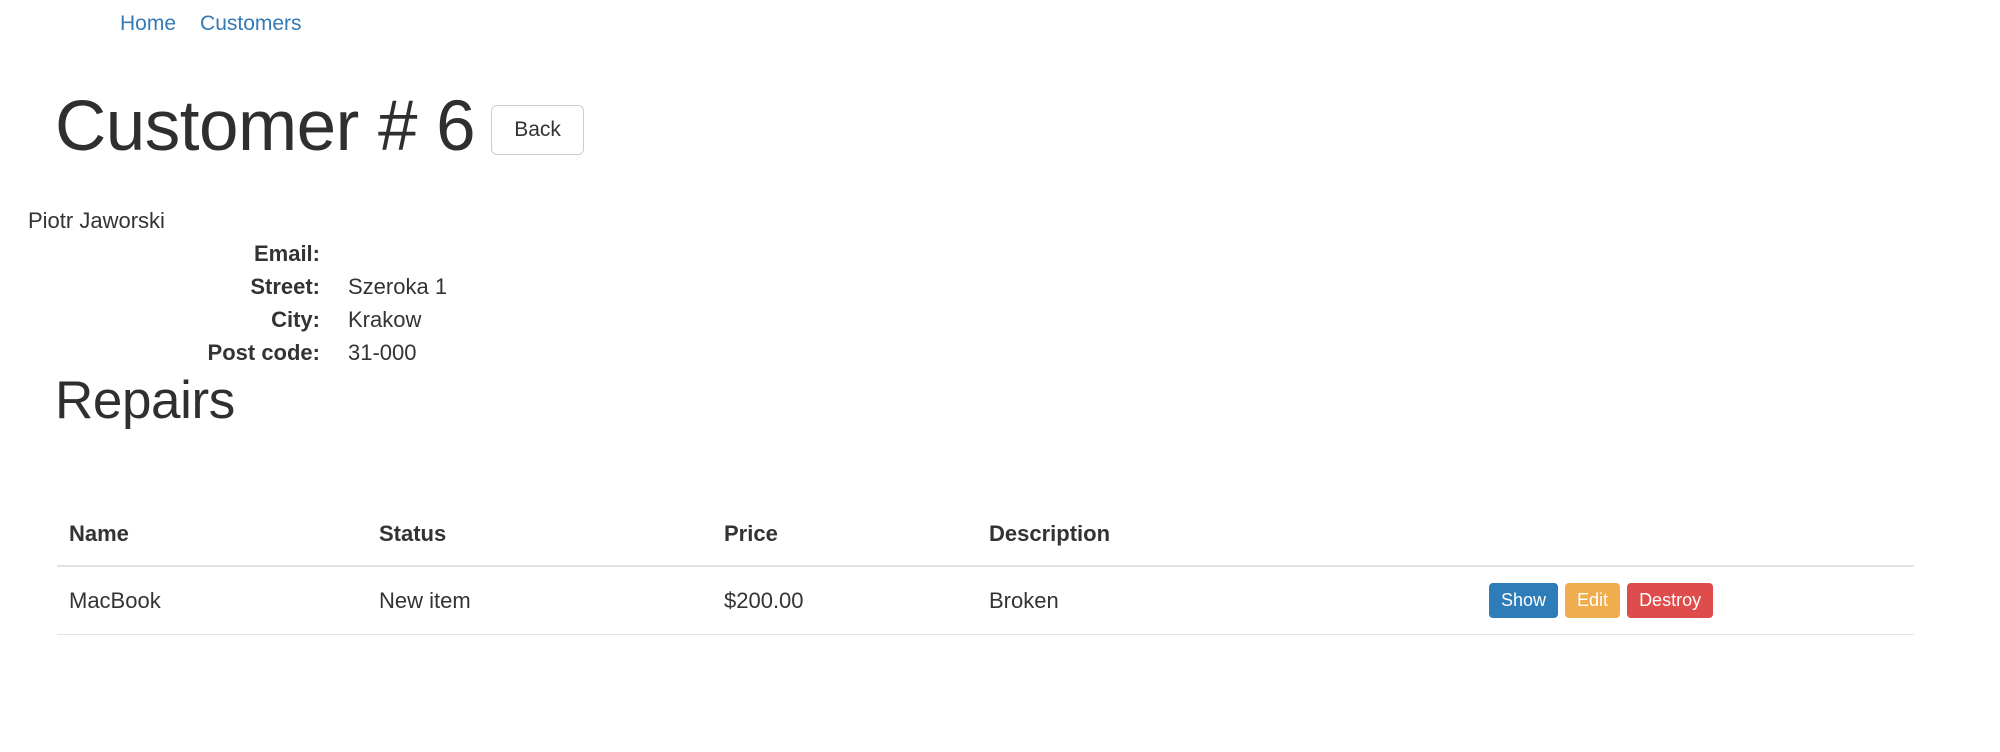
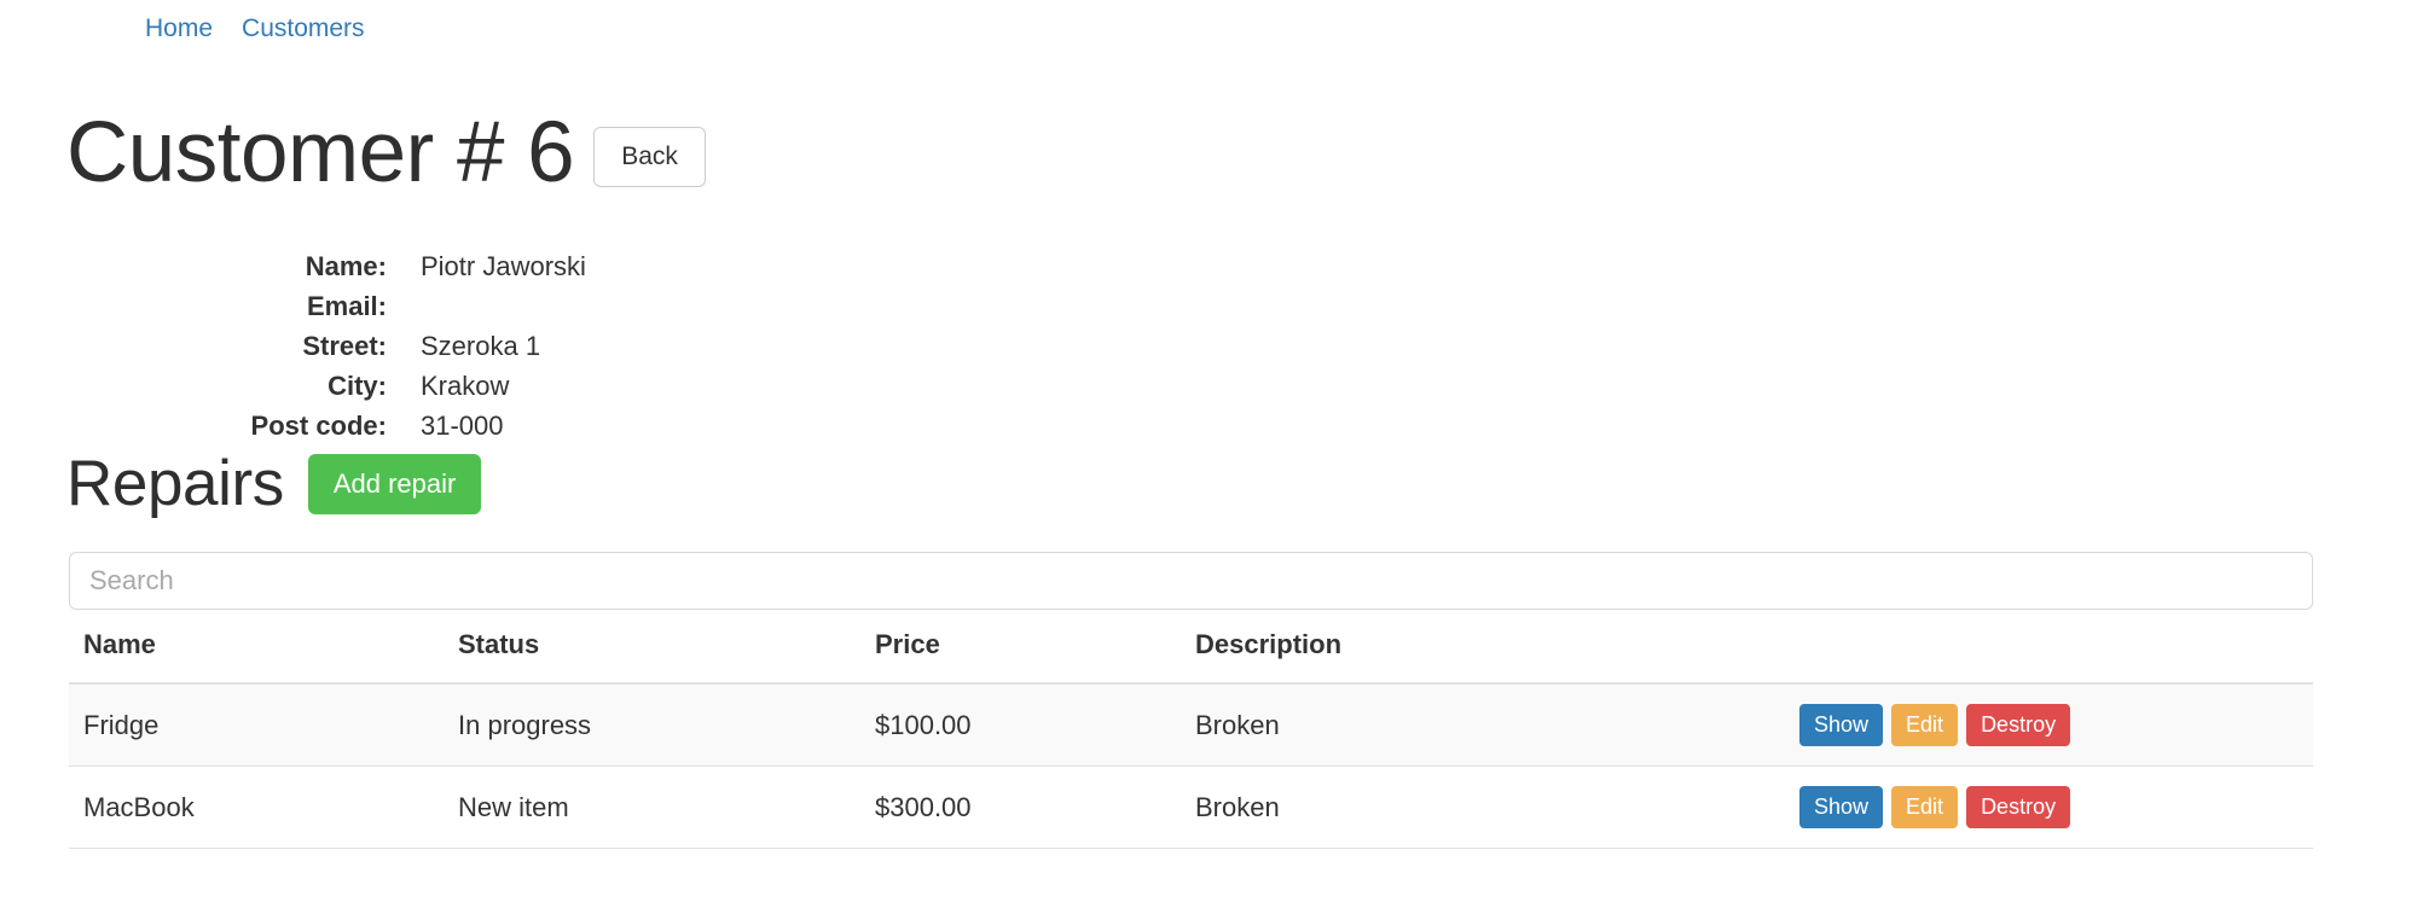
  Home Customers
  Customer # 6
  Back
+ Name:
  Piotr Jaworski
  Email:
  Street:
  Szeroka 1
  City:
  Krakow
  Post code:
  31-000
  Repairs
+ Add repair
+ Search
  Name	Status	Price	Description
+ Fridge	In progress	$100.00	Broken	Show Edit Destroy
- MacBook	New item	$200.00	Broken	Show Edit Destroy
+ MacBook	New item	$300.00	Broken	Show Edit Destroy
